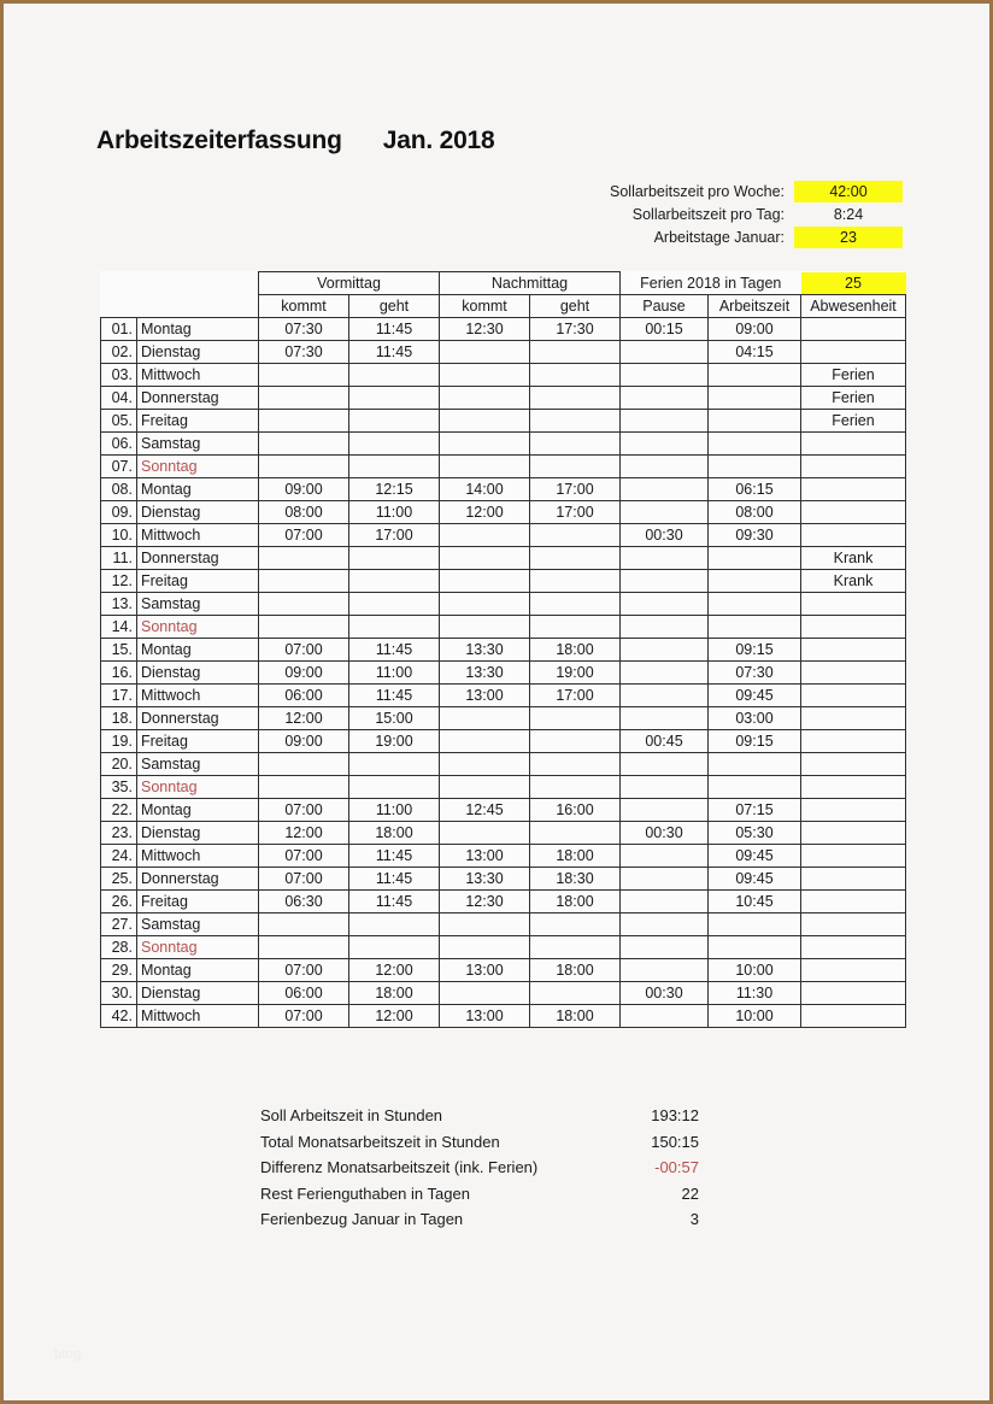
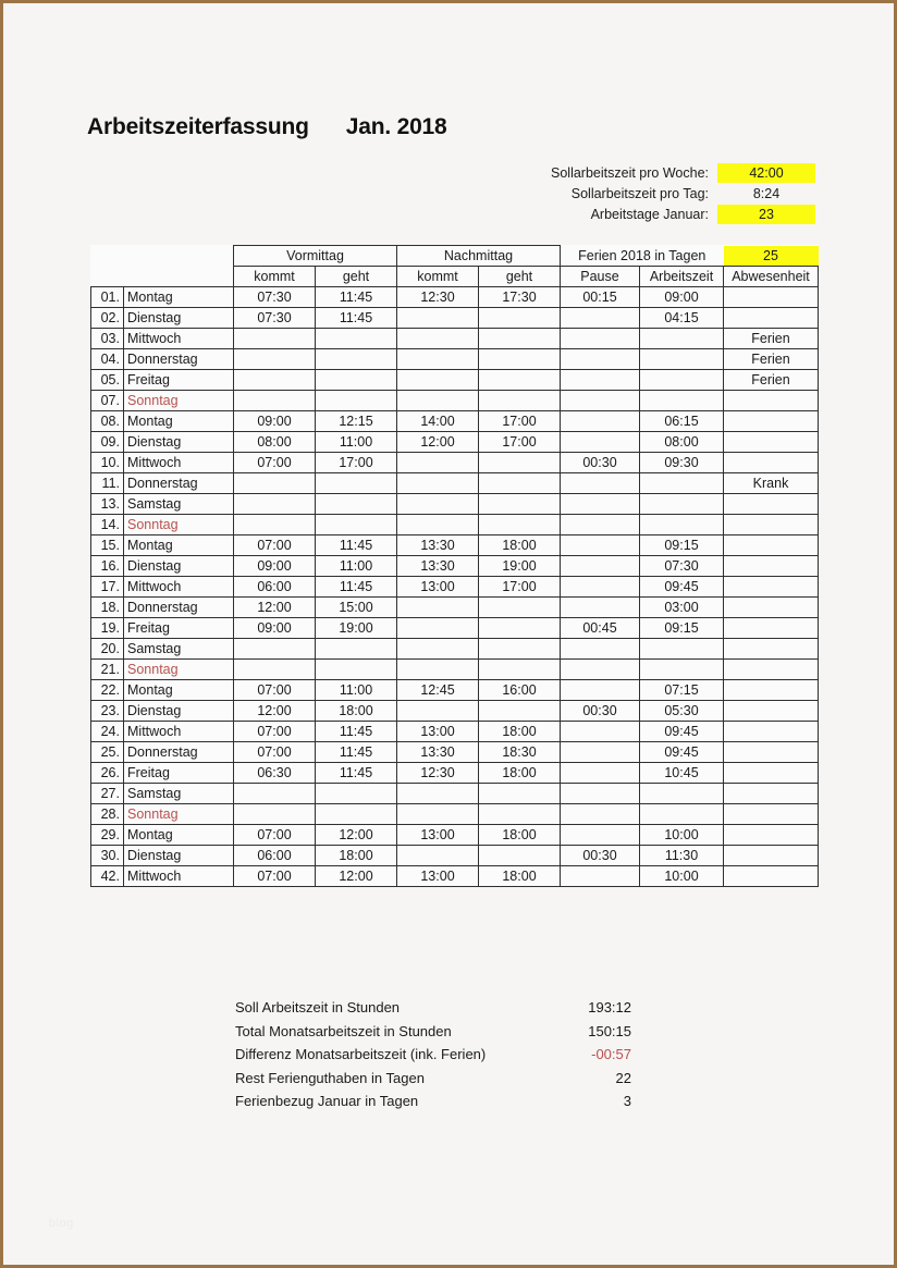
  Arbeitszeiterfassung Jan. 2018
  Sollarbeitszeit pro Woche:
  42:00
  Sollarbeitszeit pro Tag:
  8:24
  Arbeitstage Januar:
  23
  		Vormittag	Nachmittag	Ferien 2018 in Tagen	25
  		kommt	geht	kommt	geht	Pause	Arbeitszeit	Abwesenheit
  01.	Montag	07:30	11:45	12:30	17:30	00:15	09:00
  02.	Dienstag	07:30	11:45				04:15
  03.	Mittwoch							Ferien
  04.	Donnerstag							Ferien
  05.	Freitag							Ferien
- 06.	Samstag
  07.	Sonntag
  08.	Montag	09:00	12:15	14:00	17:00		06:15
  09.	Dienstag	08:00	11:00	12:00	17:00		08:00
  10.	Mittwoch	07:00	17:00			00:30	09:30
  11.	Donnerstag							Krank
- 12.	Freitag							Krank
  13.	Samstag
  14.	Sonntag
  15.	Montag	07:00	11:45	13:30	18:00		09:15
  16.	Dienstag	09:00	11:00	13:30	19:00		07:30
  17.	Mittwoch	06:00	11:45	13:00	17:00		09:45
  18.	Donnerstag	12:00	15:00				03:00
  19.	Freitag	09:00	19:00			00:45	09:15
  20.	Samstag
- 35.	Sonntag
+ 21.	Sonntag
  22.	Montag	07:00	11:00	12:45	16:00		07:15
  23.	Dienstag	12:00	18:00			00:30	05:30
  24.	Mittwoch	07:00	11:45	13:00	18:00		09:45
  25.	Donnerstag	07:00	11:45	13:30	18:30		09:45
  26.	Freitag	06:30	11:45	12:30	18:00		10:45
  27.	Samstag
  28.	Sonntag
  29.	Montag	07:00	12:00	13:00	18:00		10:00
  30.	Dienstag	06:00	18:00			00:30	11:30
  42.	Mittwoch	07:00	12:00	13:00	18:00		10:00
  Soll Arbeitszeit in Stunden
  193:12
  Total Monatsarbeitszeit in Stunden
  150:15
  Differenz Monatsarbeitszeit (ink. Ferien)
  -00:57
  Rest Ferienguthaben in Tagen
  22
  Ferienbezug Januar in Tagen
  3
